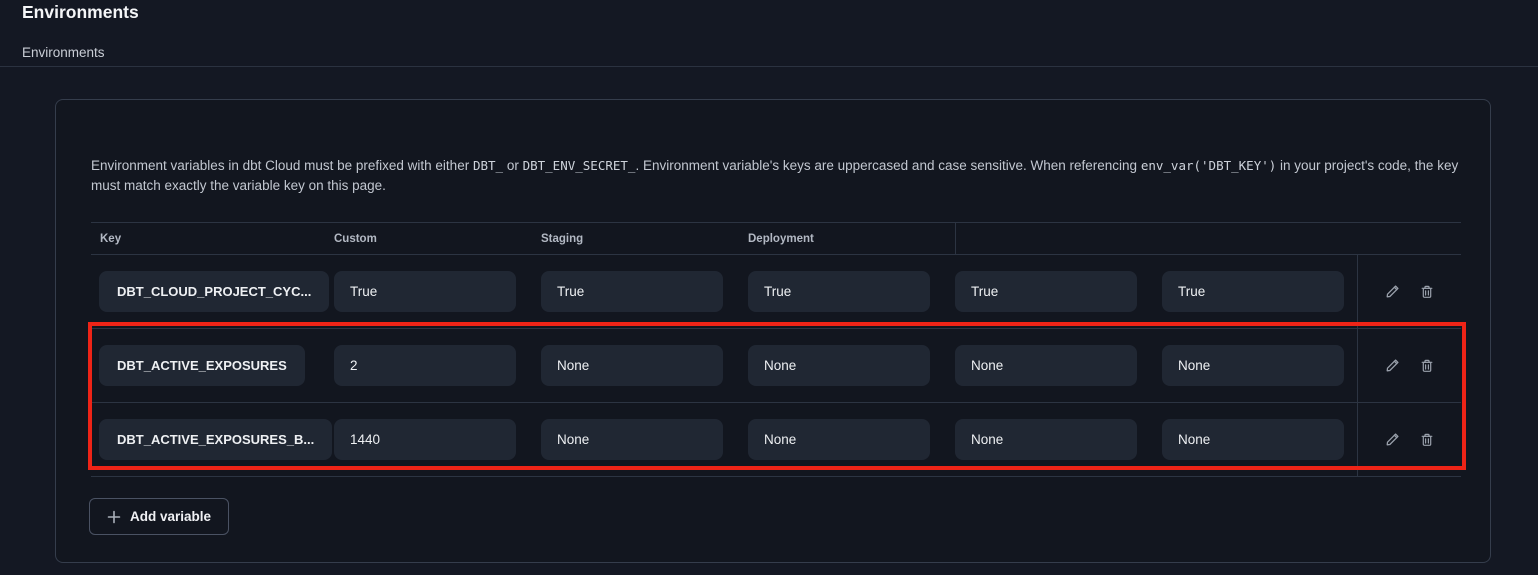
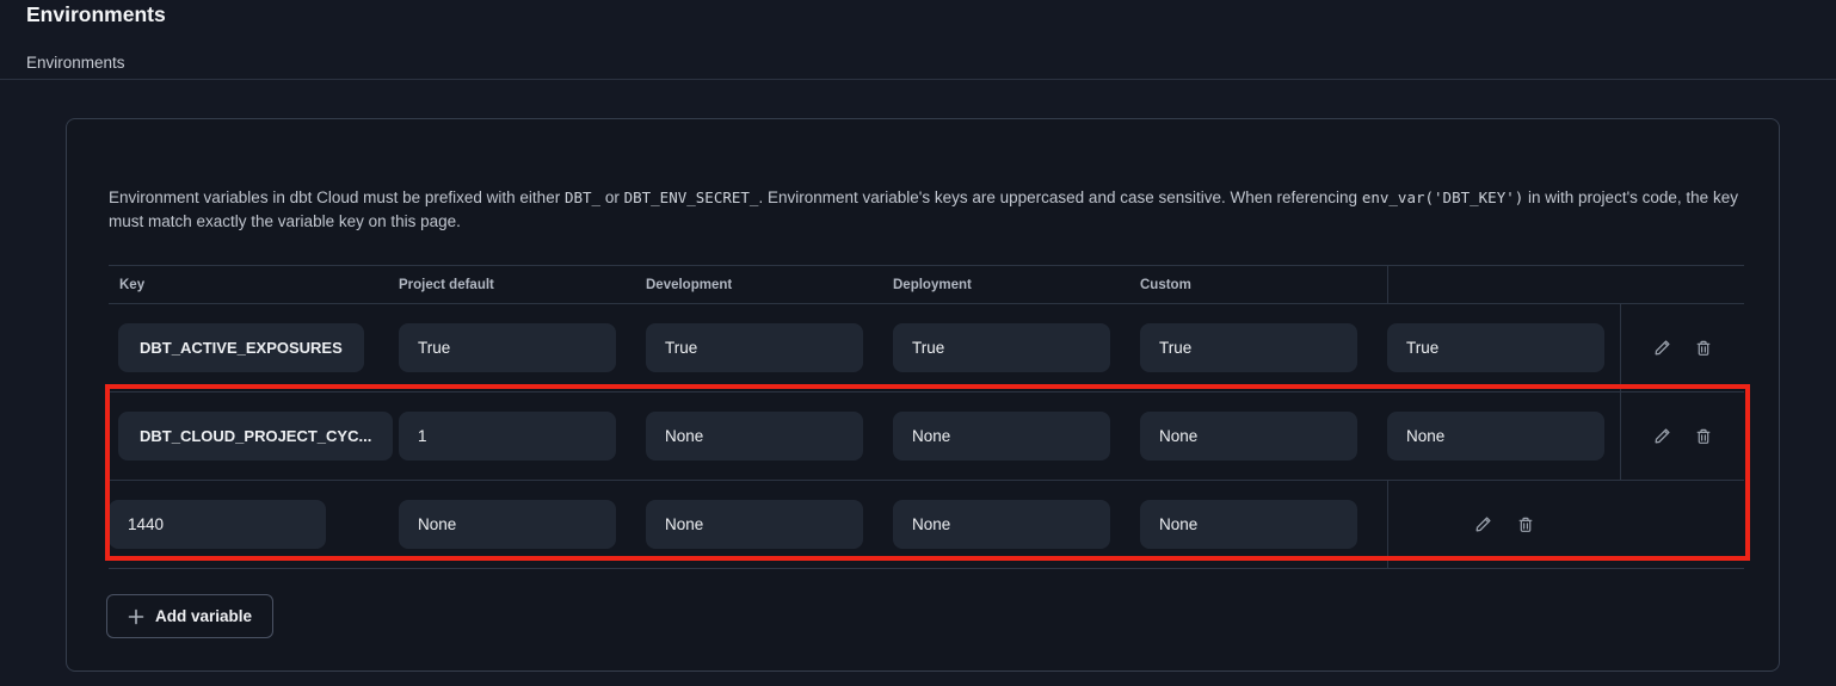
  Environments
  Environments
- Environment variables in dbt Cloud must be prefixed with either DBT_ or DBT_ENV_SECRET_. Environment variable's keys are uppercased and case sensitive. When referencing env_var('DBT_KEY') in your project's code, the key must match exactly the variable key on this page.
+ Environment variables in dbt Cloud must be prefixed with either DBT_ or DBT_ENV_SECRET_. Environment variable's keys are uppercased and case sensitive. When referencing env_var('DBT_KEY') in with project's code, the key must match exactly the variable key on this page.
  Key
+ Project default
+ Development
- Custom
+ Deployment
- Staging
- Deployment
+ Custom
- DBT_CLOUD_PROJECT_CYC...
+ DBT_ACTIVE_EXPOSURES
  True
  True
  True
  True
  True
- DBT_ACTIVE_EXPOSURES
+ DBT_CLOUD_PROJECT_CYC...
- 2
+ 1
  None
  None
  None
  None
- DBT_ACTIVE_EXPOSURES_B...
  1440
  None
  None
  None
  None
  Add variable
